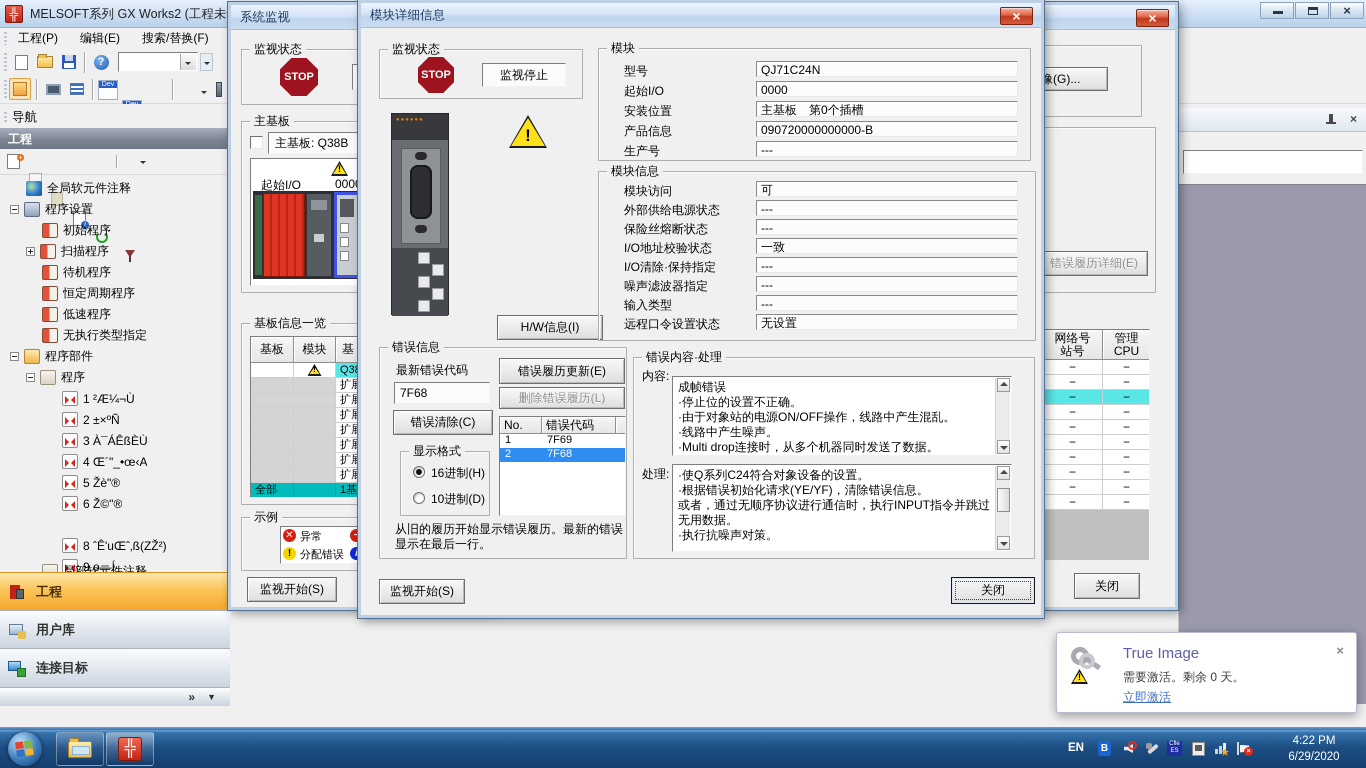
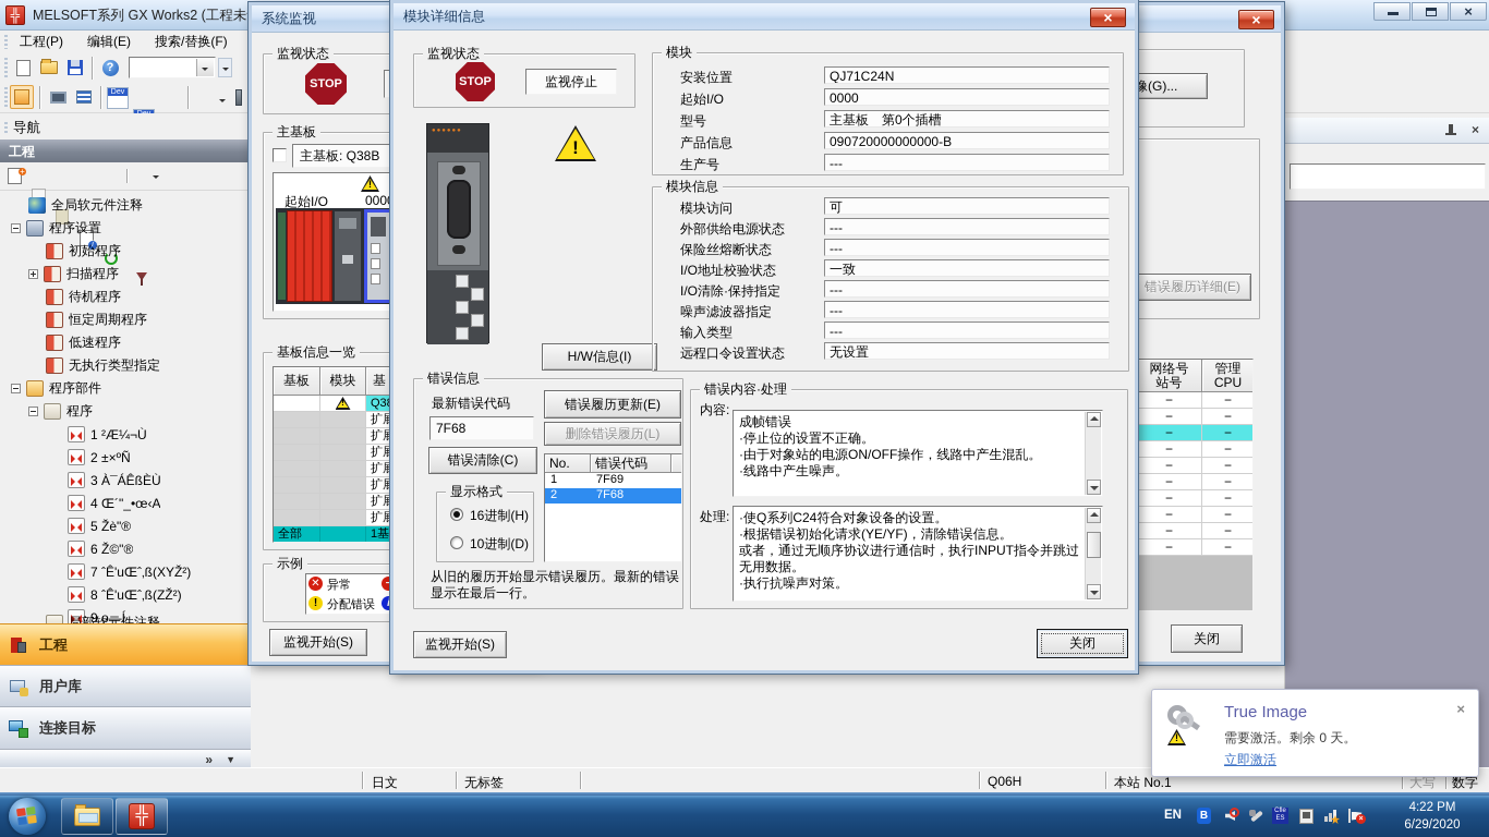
  ╬
  MELSOFT系列 GX Works2 (工程未
  ×
  工程(P)
  编辑(E)
  搜索/替换(F)
  ?
  导航
  工程
  +
  全局软元件注释
  程序设置
  初始程序
  扫描程序
  待机程序
  恒定周期程序
  低速程序
  无执行类型指定
  程序部件
  程序
  1 ²Æ¼¬Ù
  2 ±×ºÑ
  3 À¯ÁÊßÈÙ
  4 Œ´"_•œ‹A
  5 Žè"®
  6 Ž©"®
+ 7 ˆÊ'uŒˆ‚ß(XYŽ²)
  8 ˆÊ'uŒˆ‚ß(ZŽ²)
  9 o—Í
  局部软元件注释
  工程
  用户库
  连接目标
  »
  ▼
  ×
+ 日文
+ 无标签
+ Q06H
+ 本站 No.1
+ 大写
+ 数字
  系统监视
  监视状态
  STOP
  主基板
  主基板: Q38B
  !
  起始I/O
  000
  基板信息一览
  基板
  模块
  基
  !
  全部
  示例
  ✕
  异常
  −
  !
  分配错误
  i
  监视开始(S)
  像(G)...
  错误履历详细(E)
  网络号
  站号
  管理
  CPU
  −
  −
  −
  −
  −
  −
  −
  −
  −
  −
  −
  −
  −
  −
  −
  −
  −
  −
  −
  −
  关闭
  模块详细信息
  监视状态
  STOP
  监视停止
  !
  H/W信息(I)
  模块
- 型号
+ 安装位置
  QJ71C24N
  起始I/O
  0000
- 安装位置
+ 型号
  主基板 第0个插槽
  产品信息
  090720000000000-B
  生产号
  ---
  模块信息
  模块访问
  可
  外部供给电源状态
  ---
  保险丝熔断状态
  ---
  I/O地址校验状态
  一致
  I/O清除·保持指定
  ---
  噪声滤波器指定
  ---
  输入类型
  ---
  远程口令设置状态
  无设置
  错误信息
  最新错误代码
  7F68
  错误履历更新(E)
  删除错误履历(L)
  错误清除(C)
  No.
  错误代码
  1
  7F69
  2
  7F68
  显示格式
  16进制(H)
  10进制(D)
  从旧的履历开始显示错误履历。最新的错误显示在最后一行。
  错误内容·处理
  内容:
  成帧错误
  ·停止位的设置不正确。
  ·由于对象站的电源ON/OFF操作，线路中产生混乱。
  ·线路中产生噪声。
- ·Multi drop连接时，从多个机器同时发送了数据。
  处理:
  ·使Q系列C24符合对象设备的设置。
  ·根据错误初始化请求(YE/YF)，清除错误信息。
  或者，通过无顺序协议进行通信时，执行INPUT指令并跳过
  无用数据。
  ·执行抗噪声对策。
  监视开始(S)
  关闭
  !
  True Image
  需要激活。剩余 0 天。
  立即激活
  ×
  ╬
  EN
  B
  4:22 PM
  6/29/2020
